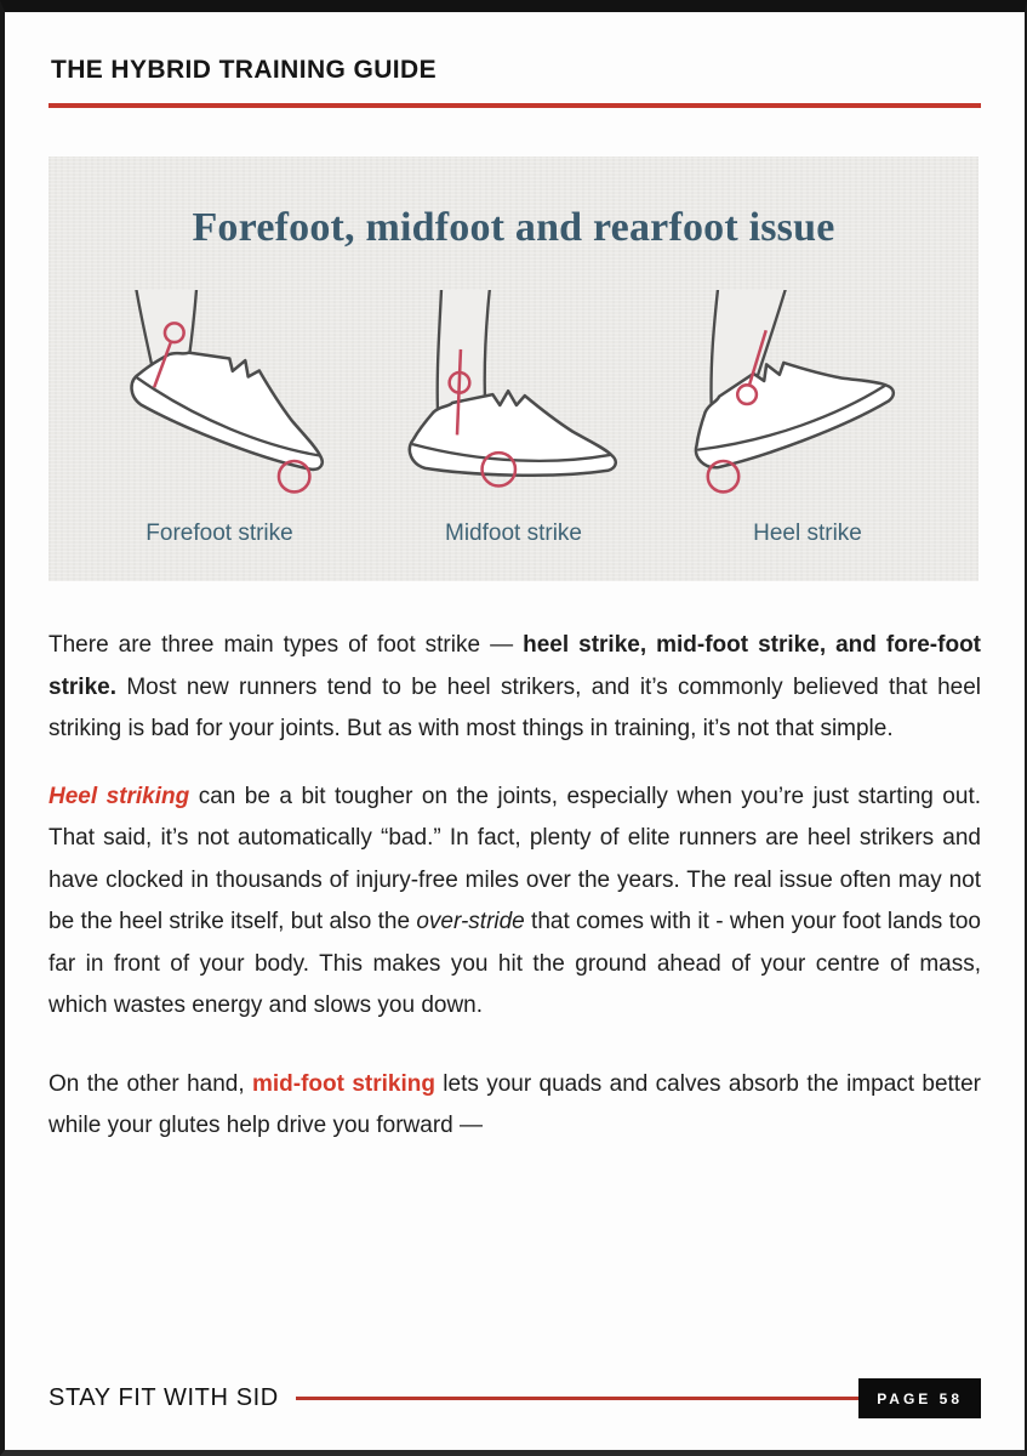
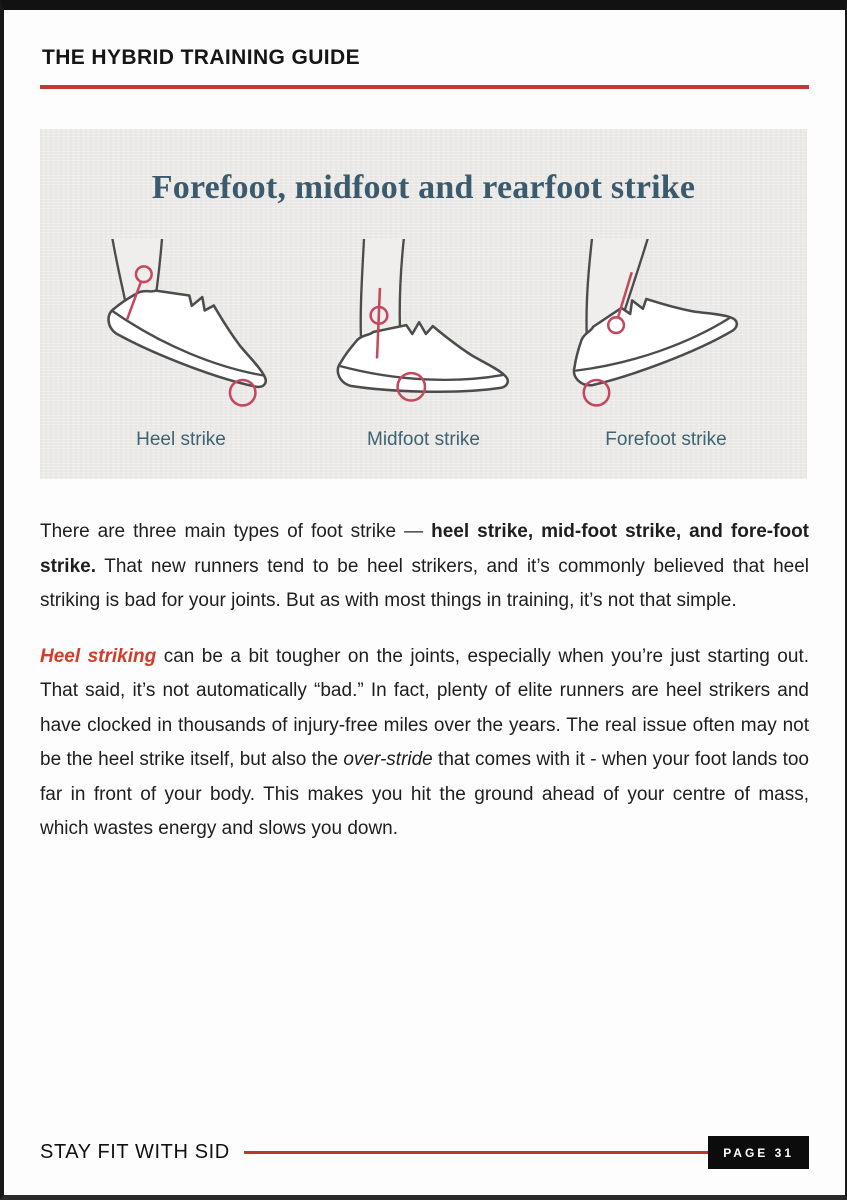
  THE HYBRID TRAINING GUIDE
- Forefoot, midfoot and rearfoot issue
+ Forefoot, midfoot and rearfoot strike
- Forefoot strike
+ Heel strike
  Midfoot strike
- Heel strike
+ Forefoot strike
- There are three main types of foot strike — heel strike, mid-foot strike, and fore-foot strike. Most new runners tend to be heel strikers, and it’s commonly believed that heel striking is bad for your joints. But as with most things in training, it’s not that simple.
+ There are three main types of foot strike — heel strike, mid-foot strike, and fore-foot strike. That new runners tend to be heel strikers, and it’s commonly believed that heel striking is bad for your joints. But as with most things in training, it’s not that simple.
  Heel striking can be a bit tougher on the joints, especially when you’re just starting out. That said, it’s not automatically “bad.” In fact, plenty of elite runners are heel strikers and have clocked in thousands of injury-free miles over the years. The real issue often may not be the heel strike itself, but also the over-stride that comes with it - when your foot lands too far in front of your body. This makes you hit the ground ahead of your centre of mass, which wastes energy and slows you down.
- On the other hand, mid-foot striking lets your quads and calves absorb the impact better while your glutes help drive you forward —
  STAY FIT WITH SID
- PAGE 58
+ PAGE 31
